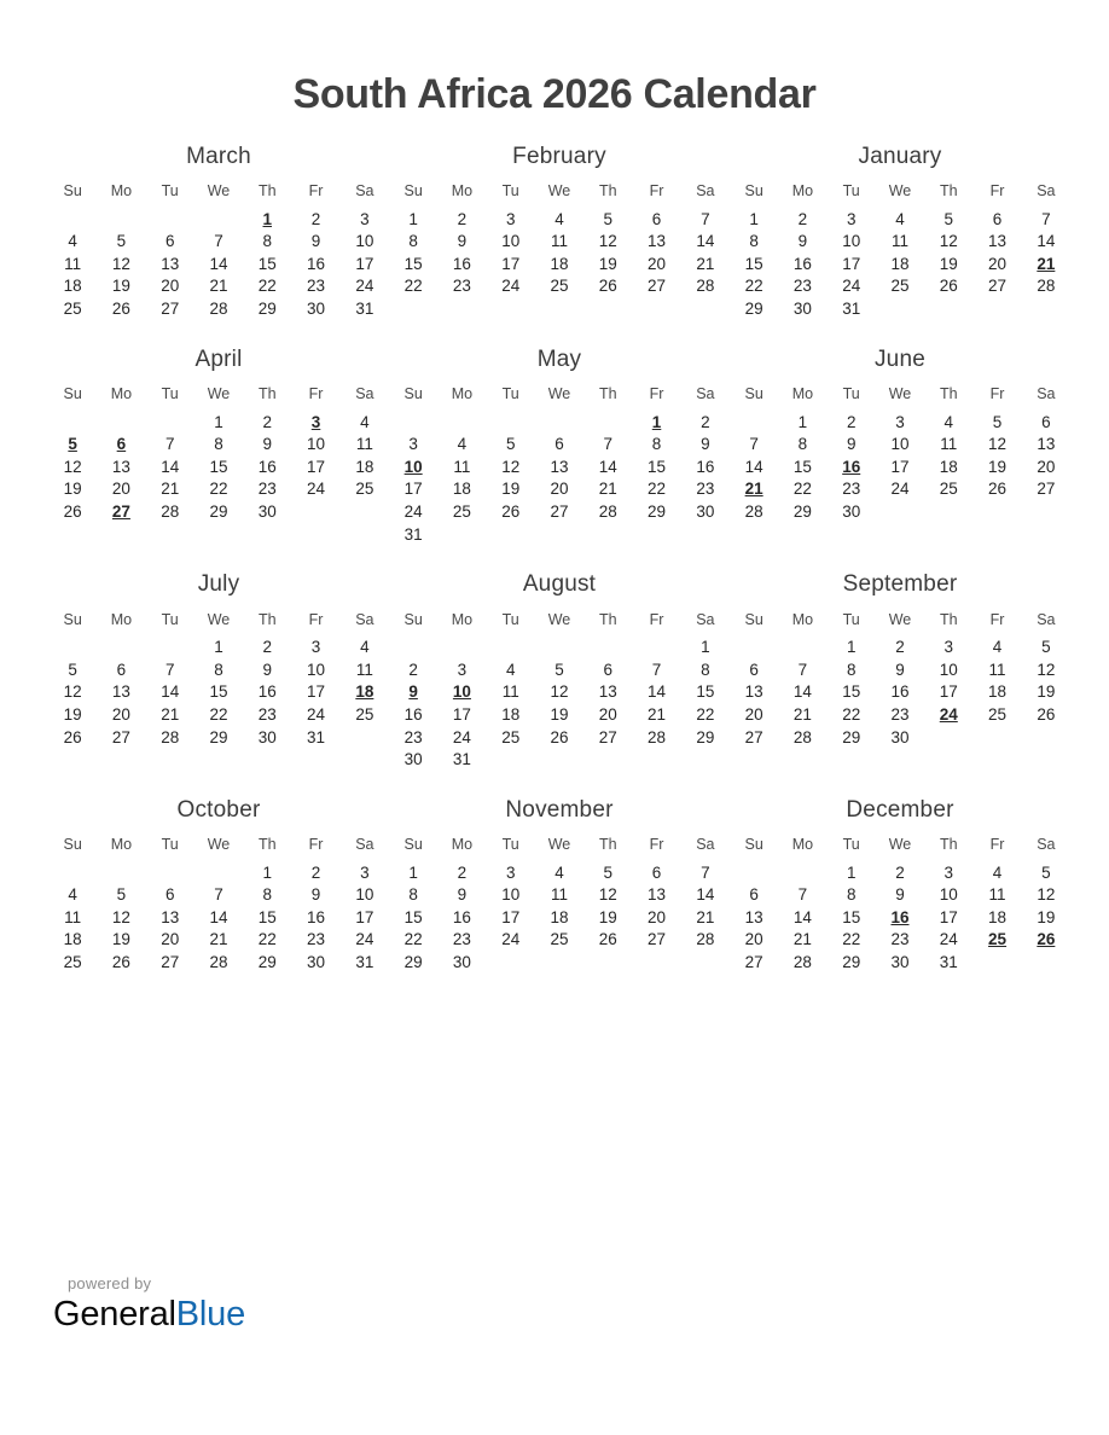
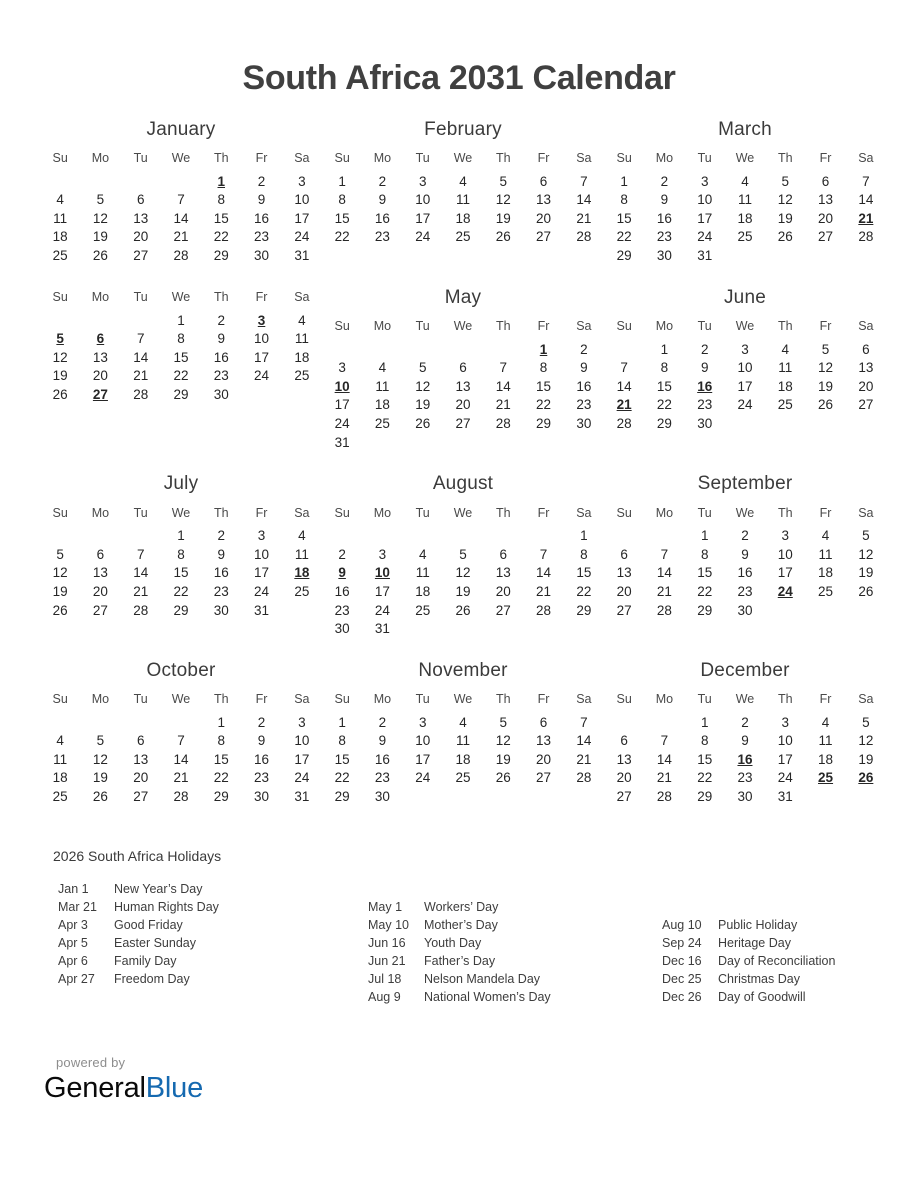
- South Africa 2026 Calendar
+ South Africa 2031 Calendar
- March
+ January
  Su	Mo	Tu	We	Th	Fr	Sa
  				1	2	3
  4	5	6	7	8	9	10
  11	12	13	14	15	16	17
  18	19	20	21	22	23	24
  25	26	27	28	29	30	31
  February
  Su	Mo	Tu	We	Th	Fr	Sa
  1	2	3	4	5	6	7
  8	9	10	11	12	13	14
  15	16	17	18	19	20	21
  22	23	24	25	26	27	28
- January
+ March
  Su	Mo	Tu	We	Th	Fr	Sa
  1	2	3	4	5	6	7
  8	9	10	11	12	13	14
  15	16	17	18	19	20	21
  22	23	24	25	26	27	28
  29	30	31
- April
  Su	Mo	Tu	We	Th	Fr	Sa
  			1	2	3	4
  5	6	7	8	9	10	11
  12	13	14	15	16	17	18
  19	20	21	22	23	24	25
  26	27	28	29	30
  May
  Su	Mo	Tu	We	Th	Fr	Sa
  					1	2
  3	4	5	6	7	8	9
  10	11	12	13	14	15	16
  17	18	19	20	21	22	23
  24	25	26	27	28	29	30
  31
  June
  Su	Mo	Tu	We	Th	Fr	Sa
  	1	2	3	4	5	6
  7	8	9	10	11	12	13
  14	15	16	17	18	19	20
  21	22	23	24	25	26	27
  28	29	30
  July
  Su	Mo	Tu	We	Th	Fr	Sa
  			1	2	3	4
  5	6	7	8	9	10	11
  12	13	14	15	16	17	18
  19	20	21	22	23	24	25
  26	27	28	29	30	31
  August
  Su	Mo	Tu	We	Th	Fr	Sa
  						1
  2	3	4	5	6	7	8
  9	10	11	12	13	14	15
  16	17	18	19	20	21	22
  23	24	25	26	27	28	29
  30	31
  September
  Su	Mo	Tu	We	Th	Fr	Sa
  		1	2	3	4	5
  6	7	8	9	10	11	12
  13	14	15	16	17	18	19
  20	21	22	23	24	25	26
  27	28	29	30
  October
  Su	Mo	Tu	We	Th	Fr	Sa
  				1	2	3
  4	5	6	7	8	9	10
  11	12	13	14	15	16	17
  18	19	20	21	22	23	24
  25	26	27	28	29	30	31
  November
  Su	Mo	Tu	We	Th	Fr	Sa
  1	2	3	4	5	6	7
  8	9	10	11	12	13	14
  15	16	17	18	19	20	21
  22	23	24	25	26	27	28
  29	30
  December
  Su	Mo	Tu	We	Th	Fr	Sa
  		1	2	3	4	5
  6	7	8	9	10	11	12
  13	14	15	16	17	18	19
  20	21	22	23	24	25	26
  27	28	29	30	31
+ 2026 South Africa Holidays
+ Jan 1
+ New Year’s Day
+ Mar 21
+ Human Rights Day
+ Apr 3
+ Good Friday
+ Apr 5
+ Easter Sunday
+ Apr 6
+ Family Day
+ Apr 27
+ Freedom Day
+ May 1
+ Workers’ Day
+ May 10
+ Mother’s Day
+ Jun 16
+ Youth Day
+ Jun 21
+ Father’s Day
+ Jul 18
+ Nelson Mandela Day
+ Aug 9
+ National Women’s Day
+ Aug 10
+ Public Holiday
+ Sep 24
+ Heritage Day
+ Dec 16
+ Day of Reconciliation
+ Dec 25
+ Christmas Day
+ Dec 26
+ Day of Goodwill
  powered by
  GeneralBlue
